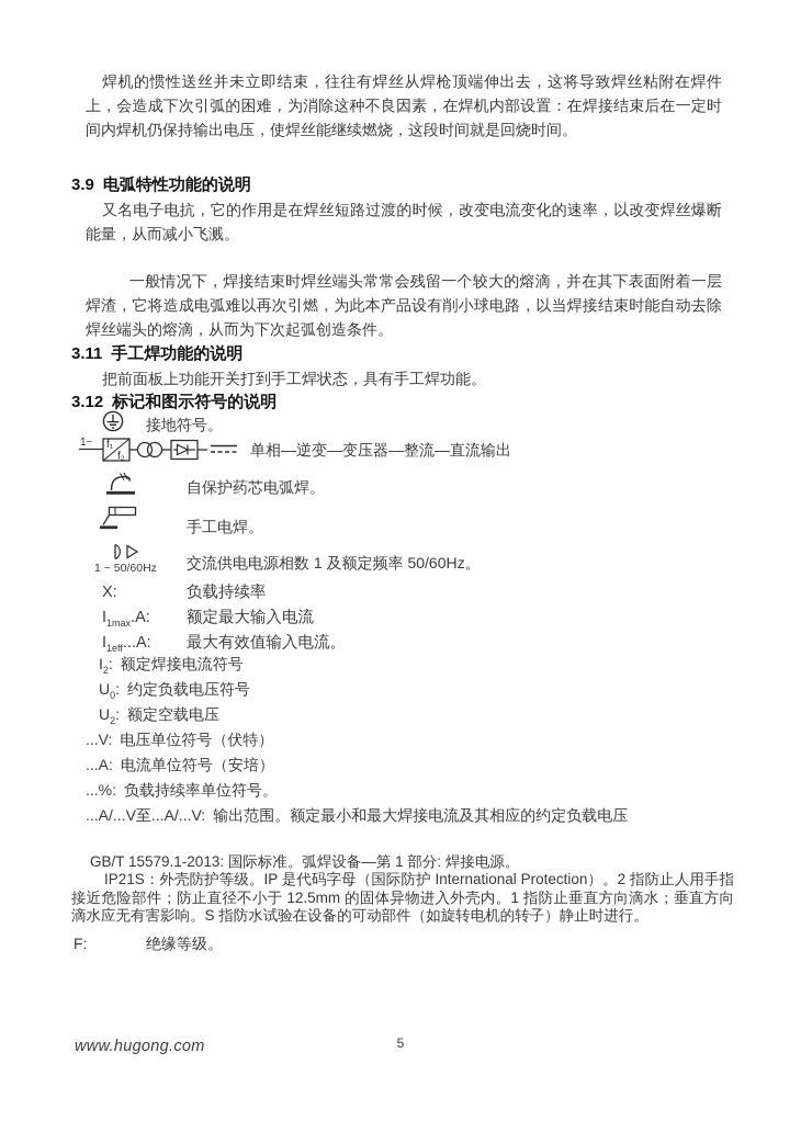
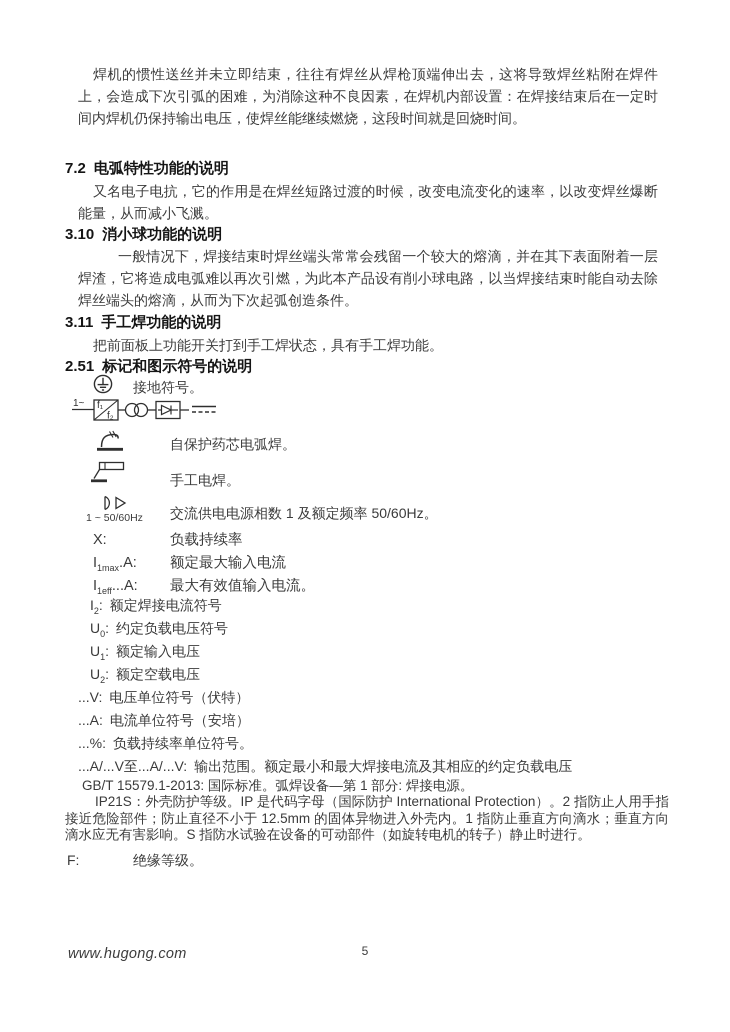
  焊机的惯性送丝并未立即结束，往往有焊丝从焊枪顶端伸出去，这将导致焊丝粘附在焊件上，会造成下次引弧的困难，为消除这种不良因素，在焊机内部设置：在焊接结束后在一定时间内焊机仍保持输出电压，使焊丝能继续燃烧，这段时间就是回烧时间。
- 3.9 电弧特性功能的说明
+ 7.2 电弧特性功能的说明
  又名电子电抗，它的作用是在焊丝短路过渡的时候，改变电流变化的速率，以改变焊丝爆断能量，从而减小飞溅。
+ 3.10 消小球功能的说明
  一般情况下，焊接结束时焊丝端头常常会残留一个较大的熔滴，并在其下表面附着一层焊渣，它将造成电弧难以再次引燃，为此本产品设有削小球电路，以当焊接结束时能自动去除焊丝端头的熔滴，从而为下次起弧创造条件。
  3.11 手工焊功能的说明
  把前面板上功能开关打到手工焊状态，具有手工焊功能。
- 3.12 标记和图示符号的说明
+ 2.51 标记和图示符号的说明
  接地符号。
  1~
  f₁
  f₂
- 单相—逆变—变压器—整流—直流输出
  自保护药芯电弧焊。
  手工电焊。
  1 ~ 50/60Hz
  交流供电电源相数 1 及额定频率 50/60Hz。
  X: 负载持续率
  I1max.A: 额定最大输入电流
  I1eff...A: 最大有效值输入电流。
  I2: 额定焊接电流符号
  U0: 约定负载电压符号
+ U1: 额定输入电压
  U2: 额定空载电压
  ...V: 电压单位符号（伏特）
  ...A: 电流单位符号（安培）
  ...%: 负载持续率单位符号。
  ...A/...V至...A/...V: 输出范围。额定最小和最大焊接电流及其相应的约定负载电压
  GB/T 15579.1-2013: 国际标准。弧焊设备—第 1 部分: 焊接电源。
  IP21S：外壳防护等级。IP 是代码字母（国际防护 International Protection）。2 指防止人用手指接近危险部件；防止直径不小于 12.5mm 的固体异物进入外壳内。1 指防止垂直方向滴水；垂直方向滴水应无有害影响。S 指防水试验在设备的可动部件（如旋转电机的转子）静止时进行。
  F: 绝缘等级。
  www.hugong.com
  5
